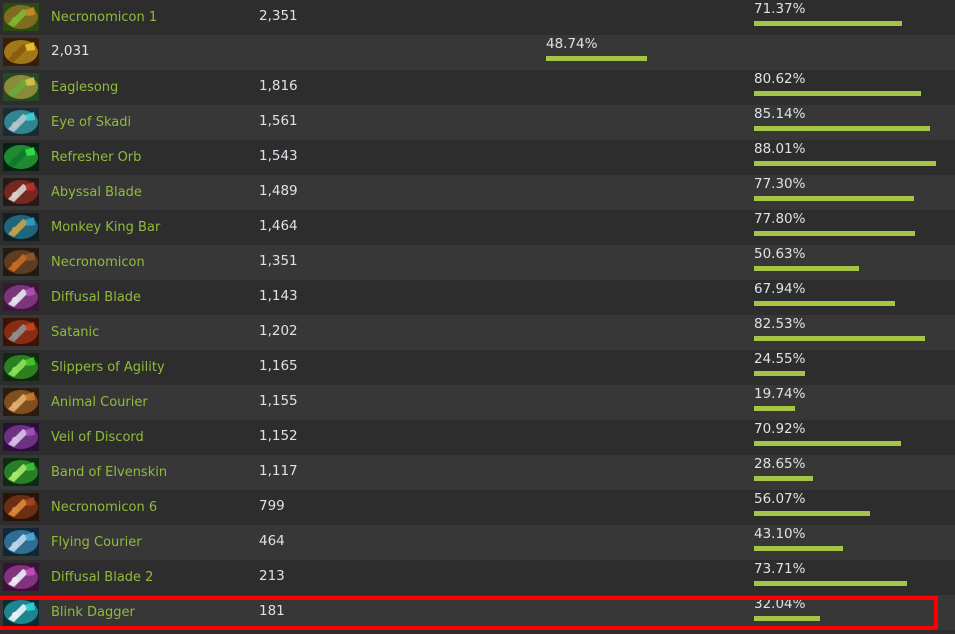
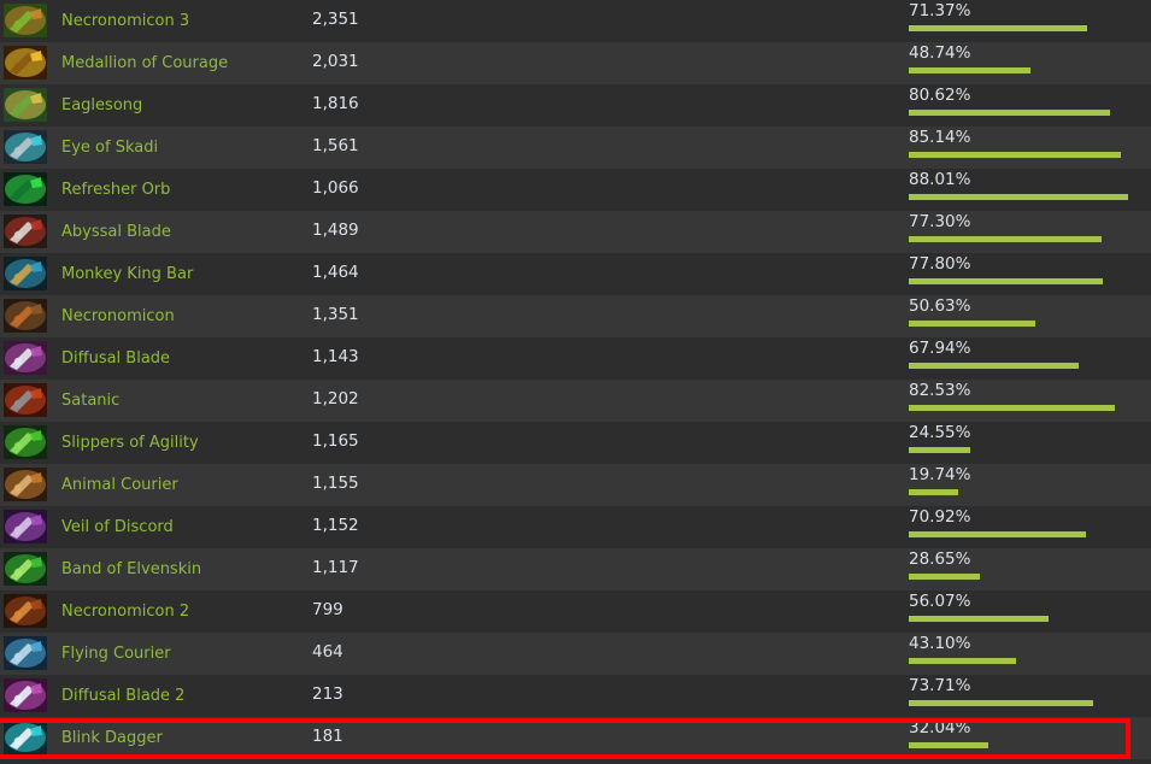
- Necronomicon 1
+ Necronomicon 3
  2,351
  71.37%
+ Medallion of Courage
  2,031
  48.74%
  Eaglesong
  1,816
  80.62%
  Eye of Skadi
  1,561
  85.14%
  Refresher Orb
- 1,543
+ 1,066
  88.01%
  Abyssal Blade
  1,489
  77.30%
  Monkey King Bar
  1,464
  77.80%
  Necronomicon
  1,351
  50.63%
  Diffusal Blade
  1,143
  67.94%
  Satanic
  1,202
  82.53%
  Slippers of Agility
  1,165
  24.55%
  Animal Courier
  1,155
  19.74%
  Veil of Discord
  1,152
  70.92%
  Band of Elvenskin
  1,117
  28.65%
- Necronomicon 6
+ Necronomicon 2
  799
  56.07%
  Flying Courier
  464
  43.10%
  Diffusal Blade 2
  213
  73.71%
  Blink Dagger
  181
  32.04%
